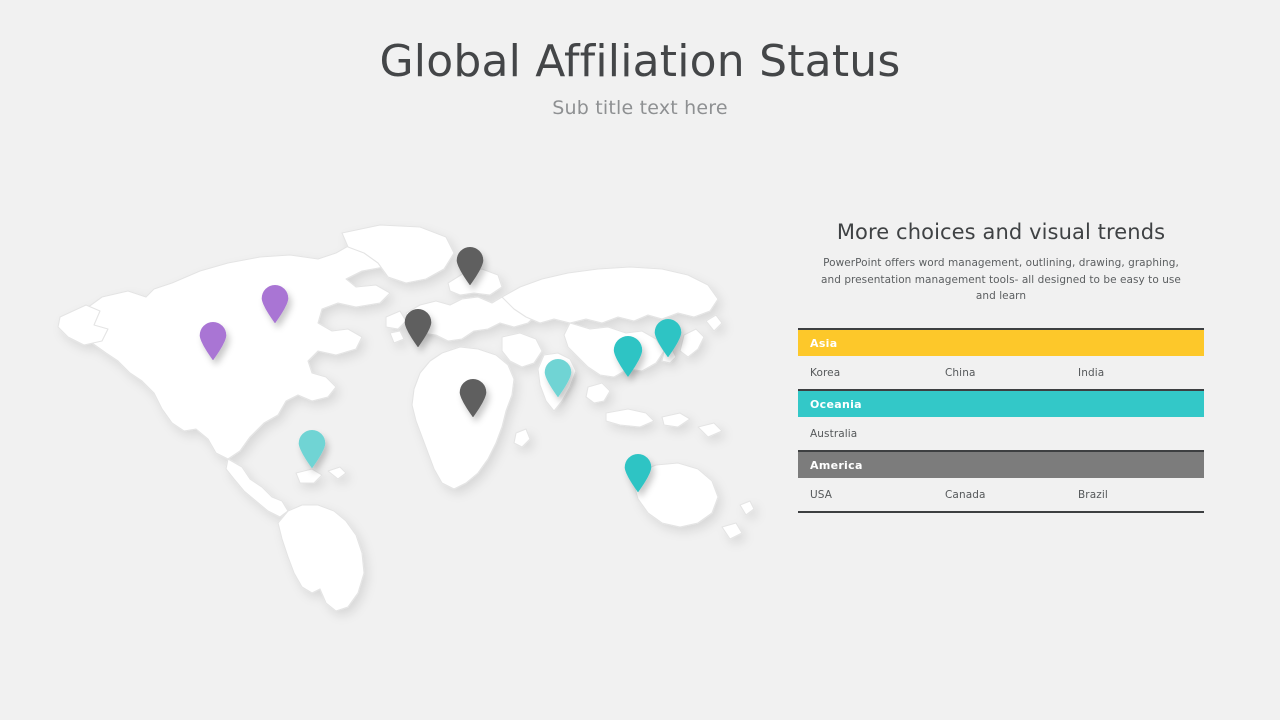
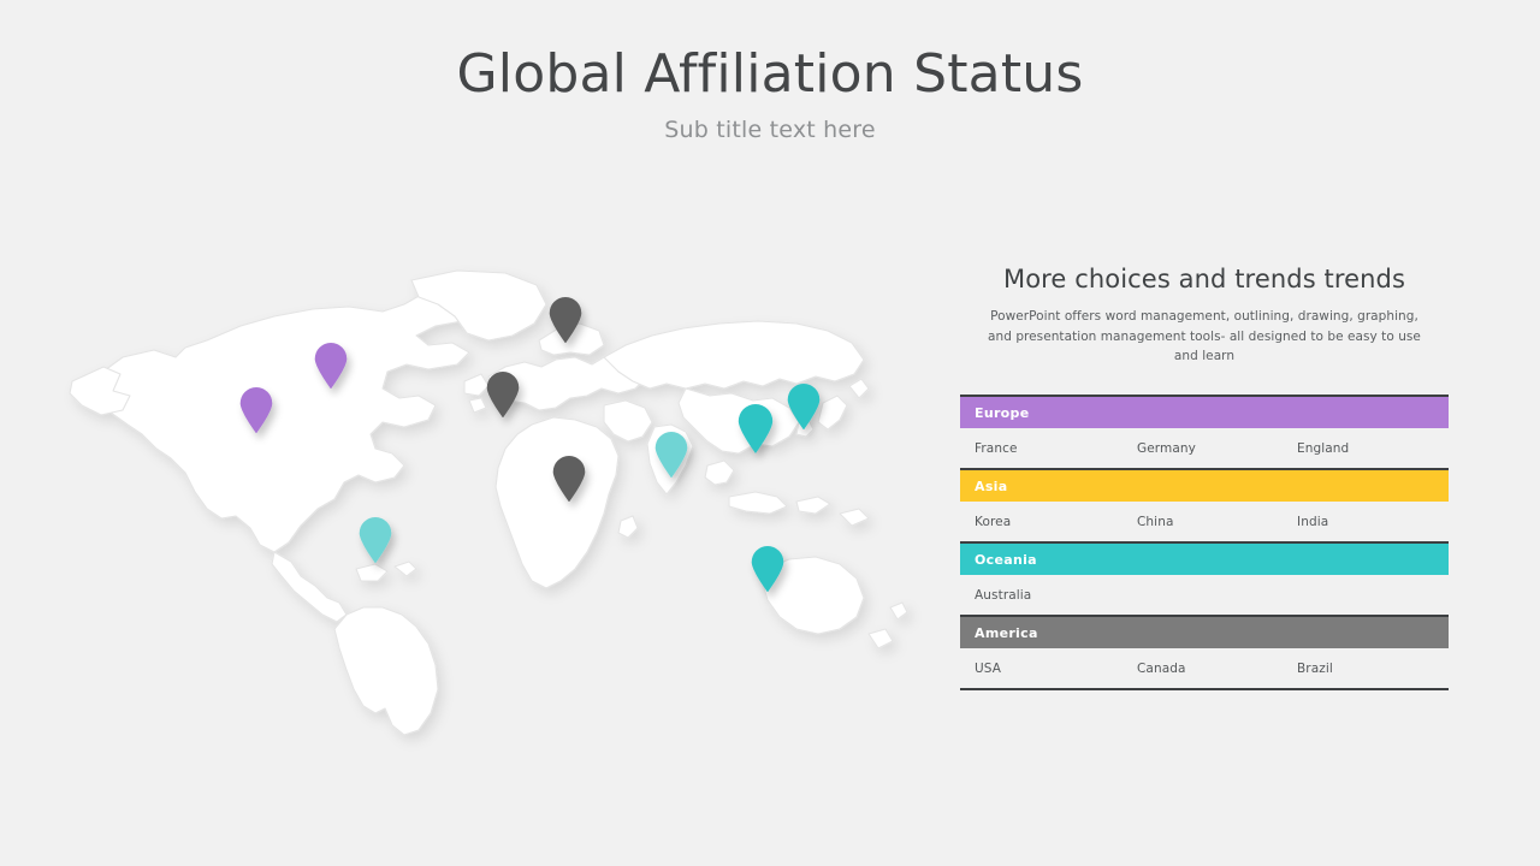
  Global Affiliation Status
  Sub title text here
- More choices and visual trends
+ More choices and trends trends
  PowerPoint offers word management, outlining, drawing, graphing, and presentation management tools- all designed to be easy to use and learn
+ Europe
+ France
+ Germany
+ England
  Asia
  Korea
  China
  India
  Oceania
  Australia
  America
  USA
  Canada
  Brazil
